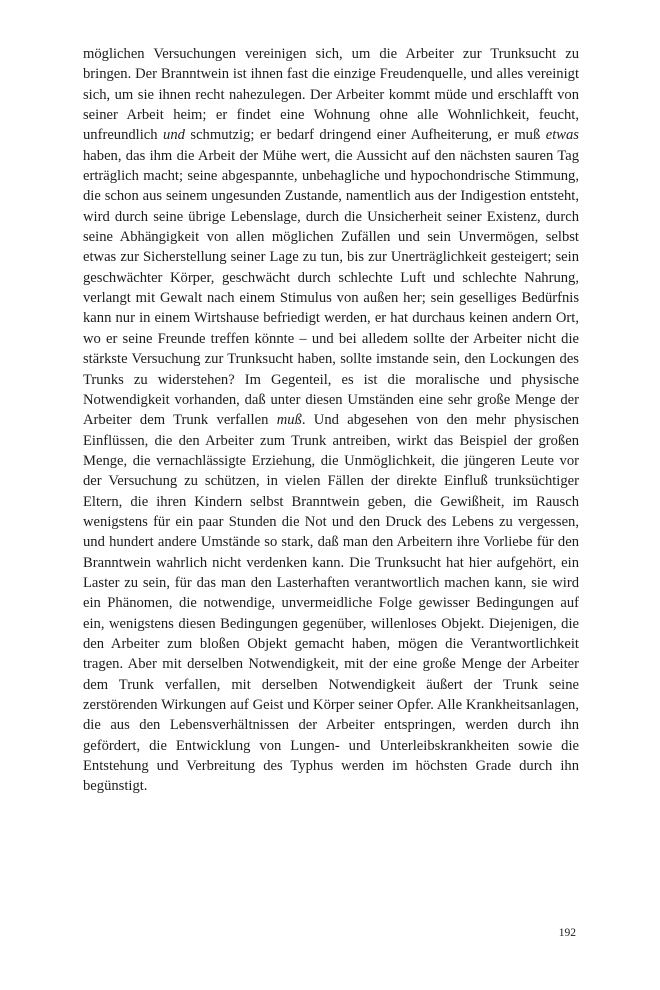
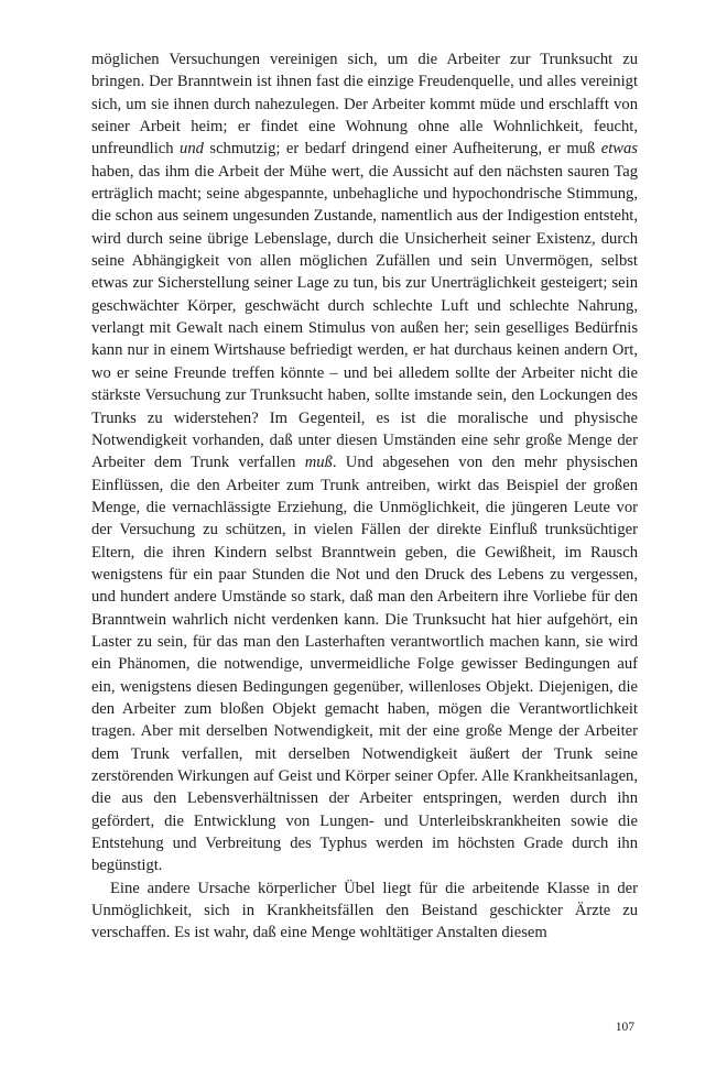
- möglichen Versuchungen vereinigen sich, um die Arbeiter zur Trunksucht zu bringen. Der Branntwein ist ihnen fast die einzige Freudenquelle, und alles vereinigt sich, um sie ihnen recht nahezulegen. Der Arbeiter kommt müde und erschlafft von seiner Arbeit heim; er findet eine Wohnung ohne alle Wohnlichkeit, feucht, unfreundlich und schmutzig; er bedarf dringend einer Aufheiterung, er muß etwas haben, das ihm die Arbeit der Mühe wert, die Aussicht auf den nächsten sauren Tag erträglich macht; seine abgespannte, unbehagliche und hypochondrische Stimmung, die schon aus seinem ungesunden Zustande, namentlich aus der Indigestion entsteht, wird durch seine übrige Lebenslage, durch die Unsicherheit seiner Existenz, durch seine Abhängigkeit von allen möglichen Zufällen und sein Unvermögen, selbst etwas zur Sicherstellung seiner Lage zu tun, bis zur Unerträglichkeit gesteigert; sein geschwächter Körper, geschwächt durch schlechte Luft und schlechte Nahrung, verlangt mit Gewalt nach einem Stimulus von außen her; sein geselliges Bedürfnis kann nur in einem Wirtshause befriedigt werden, er hat durchaus keinen andern Ort, wo er seine Freunde treffen könnte – und bei alledem sollte der Arbeiter nicht die stärkste Versuchung zur Trunksucht haben, sollte imstande sein, den Lockungen des Trunks zu widerstehen? Im Gegenteil, es ist die moralische und physische Notwendigkeit vorhanden, daß unter diesen Umständen eine sehr große Menge der Arbeiter dem Trunk verfallen muß. Und abgesehen von den mehr physischen Einflüssen, die den Arbeiter zum Trunk antreiben, wirkt das Beispiel der großen Menge, die vernachlässigte Erziehung, die Unmöglichkeit, die jüngeren Leute vor der Versuchung zu schützen, in vielen Fällen der direkte Einfluß trunksüchtiger Eltern, die ihren Kindern selbst Branntwein geben, die Gewißheit, im Rausch wenigstens für ein paar Stunden die Not und den Druck des Lebens zu vergessen, und hundert andere Umstände so stark, daß man den Arbeitern ihre Vorliebe für den Branntwein wahrlich nicht verdenken kann. Die Trunksucht hat hier aufgehört, ein Laster zu sein, für das man den Lasterhaften verantwortlich machen kann, sie wird ein Phänomen, die notwendige, unvermeidliche Folge gewisser Bedingungen auf ein, wenigstens diesen Bedingungen gegenüber, willenloses Objekt. Diejenigen, die den Arbeiter zum bloßen Objekt gemacht haben, mögen die Verantwortlichkeit tragen. Aber mit derselben Notwendigkeit, mit der eine große Menge der Arbeiter dem Trunk verfallen, mit derselben Notwendigkeit äußert der Trunk seine zerstörenden Wirkungen auf Geist und Körper seiner Opfer. Alle Krankheitsanlagen, die aus den Lebensverhältnissen der Arbeiter entspringen, werden durch ihn gefördert, die Entwicklung von Lungen- und Unterleibskrankheiten sowie die Entstehung und Verbreitung des Typhus werden im höchsten Grade durch ihn begünstigt.
+ möglichen Versuchungen vereinigen sich, um die Arbeiter zur Trunksucht zu bringen. Der Branntwein ist ihnen fast die einzige Freudenquelle, und alles vereinigt sich, um sie ihnen durch nahezulegen. Der Arbeiter kommt müde und erschlafft von seiner Arbeit heim; er findet eine Wohnung ohne alle Wohnlichkeit, feucht, unfreundlich und schmutzig; er bedarf dringend einer Aufheiterung, er muß etwas haben, das ihm die Arbeit der Mühe wert, die Aussicht auf den nächsten sauren Tag erträglich macht; seine abgespannte, unbehagliche und hypochondrische Stimmung, die schon aus seinem ungesunden Zustande, namentlich aus der Indigestion entsteht, wird durch seine übrige Lebenslage, durch die Unsicherheit seiner Existenz, durch seine Abhängigkeit von allen möglichen Zufällen und sein Unvermögen, selbst etwas zur Sicherstellung seiner Lage zu tun, bis zur Unerträglichkeit gesteigert; sein geschwächter Körper, geschwächt durch schlechte Luft und schlechte Nahrung, verlangt mit Gewalt nach einem Stimulus von außen her; sein geselliges Bedürfnis kann nur in einem Wirtshause befriedigt werden, er hat durchaus keinen andern Ort, wo er seine Freunde treffen könnte – und bei alledem sollte der Arbeiter nicht die stärkste Versuchung zur Trunksucht haben, sollte imstande sein, den Lockungen des Trunks zu widerstehen? Im Gegenteil, es ist die moralische und physische Notwendigkeit vorhanden, daß unter diesen Umständen eine sehr große Menge der Arbeiter dem Trunk verfallen muß. Und abgesehen von den mehr physischen Einflüssen, die den Arbeiter zum Trunk antreiben, wirkt das Beispiel der großen Menge, die vernachlässigte Erziehung, die Unmöglichkeit, die jüngeren Leute vor der Versuchung zu schützen, in vielen Fällen der direkte Einfluß trunksüchtiger Eltern, die ihren Kindern selbst Branntwein geben, die Gewißheit, im Rausch wenigstens für ein paar Stunden die Not und den Druck des Lebens zu vergessen, und hundert andere Umstände so stark, daß man den Arbeitern ihre Vorliebe für den Branntwein wahrlich nicht verdenken kann. Die Trunksucht hat hier aufgehört, ein Laster zu sein, für das man den Lasterhaften verantwortlich machen kann, sie wird ein Phänomen, die notwendige, unvermeidliche Folge gewisser Bedingungen auf ein, wenigstens diesen Bedingungen gegenüber, willenloses Objekt. Diejenigen, die den Arbeiter zum bloßen Objekt gemacht haben, mögen die Verantwortlichkeit tragen. Aber mit derselben Notwendigkeit, mit der eine große Menge der Arbeiter dem Trunk verfallen, mit derselben Notwendigkeit äußert der Trunk seine zerstörenden Wirkungen auf Geist und Körper seiner Opfer. Alle Krankheitsanlagen, die aus den Lebensverhältnissen der Arbeiter entspringen, werden durch ihn gefördert, die Entwicklung von Lungen- und Unterleibskrankheiten sowie die Entstehung und Verbreitung des Typhus werden im höchsten Grade durch ihn begünstigt.
+ Eine andere Ursache körperlicher Übel liegt für die arbeitende Klasse in der Unmöglichkeit, sich in Krankheitsfällen den Beistand geschickter Ärzte zu verschaffen. Es ist wahr, daß eine Menge wohltätiger Anstalten diesem
- 192
+ 107
